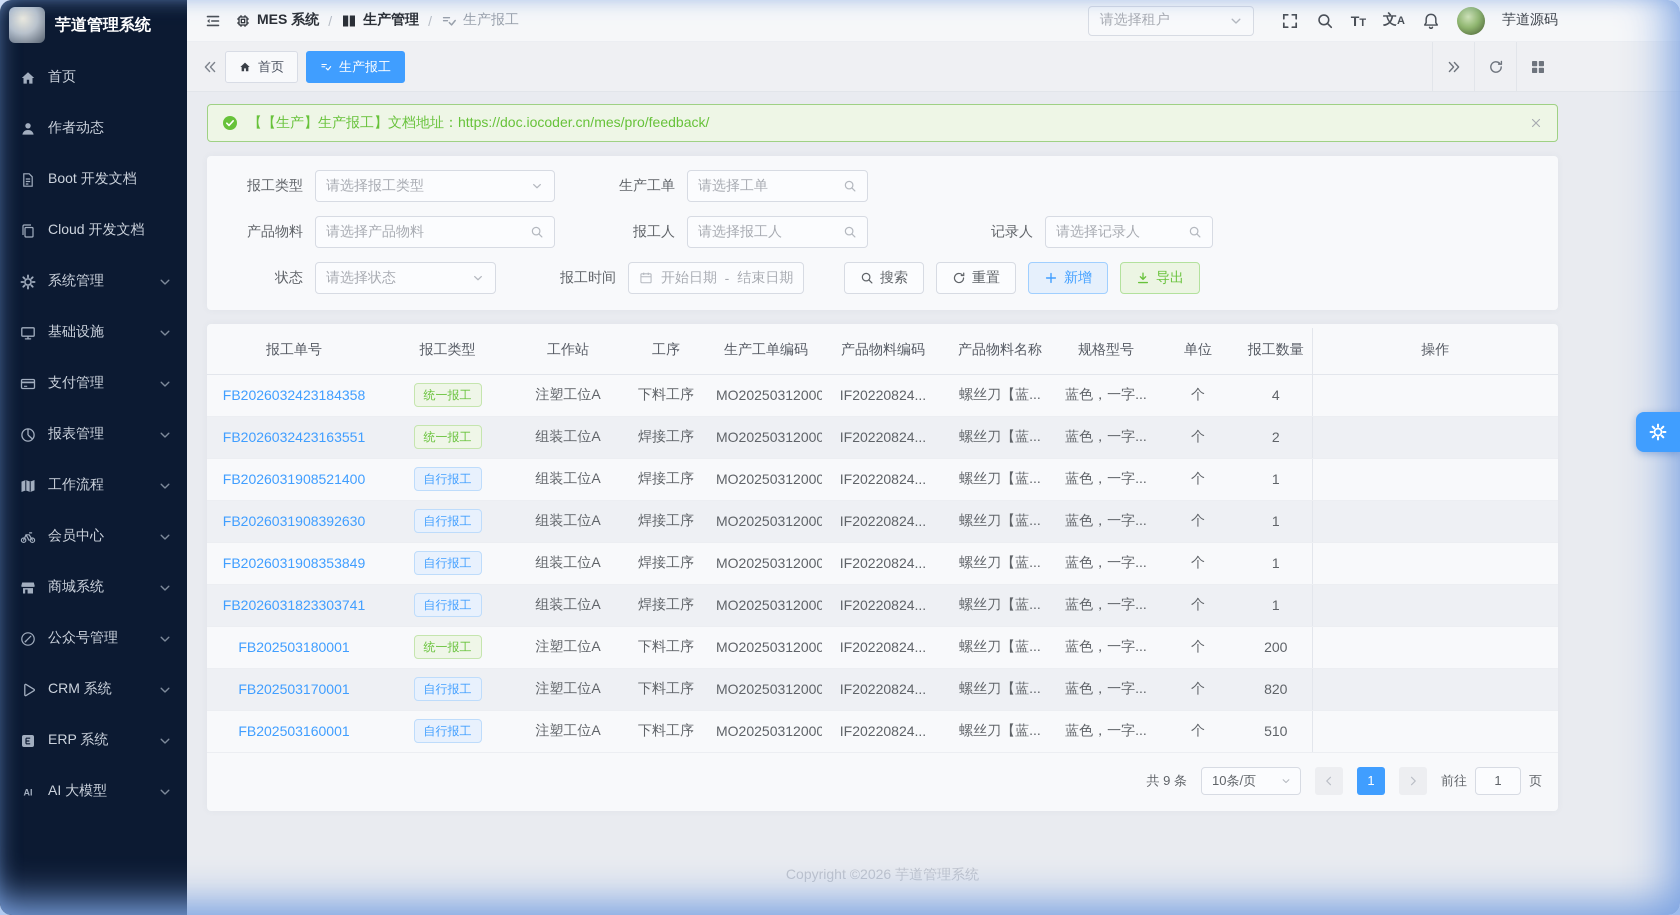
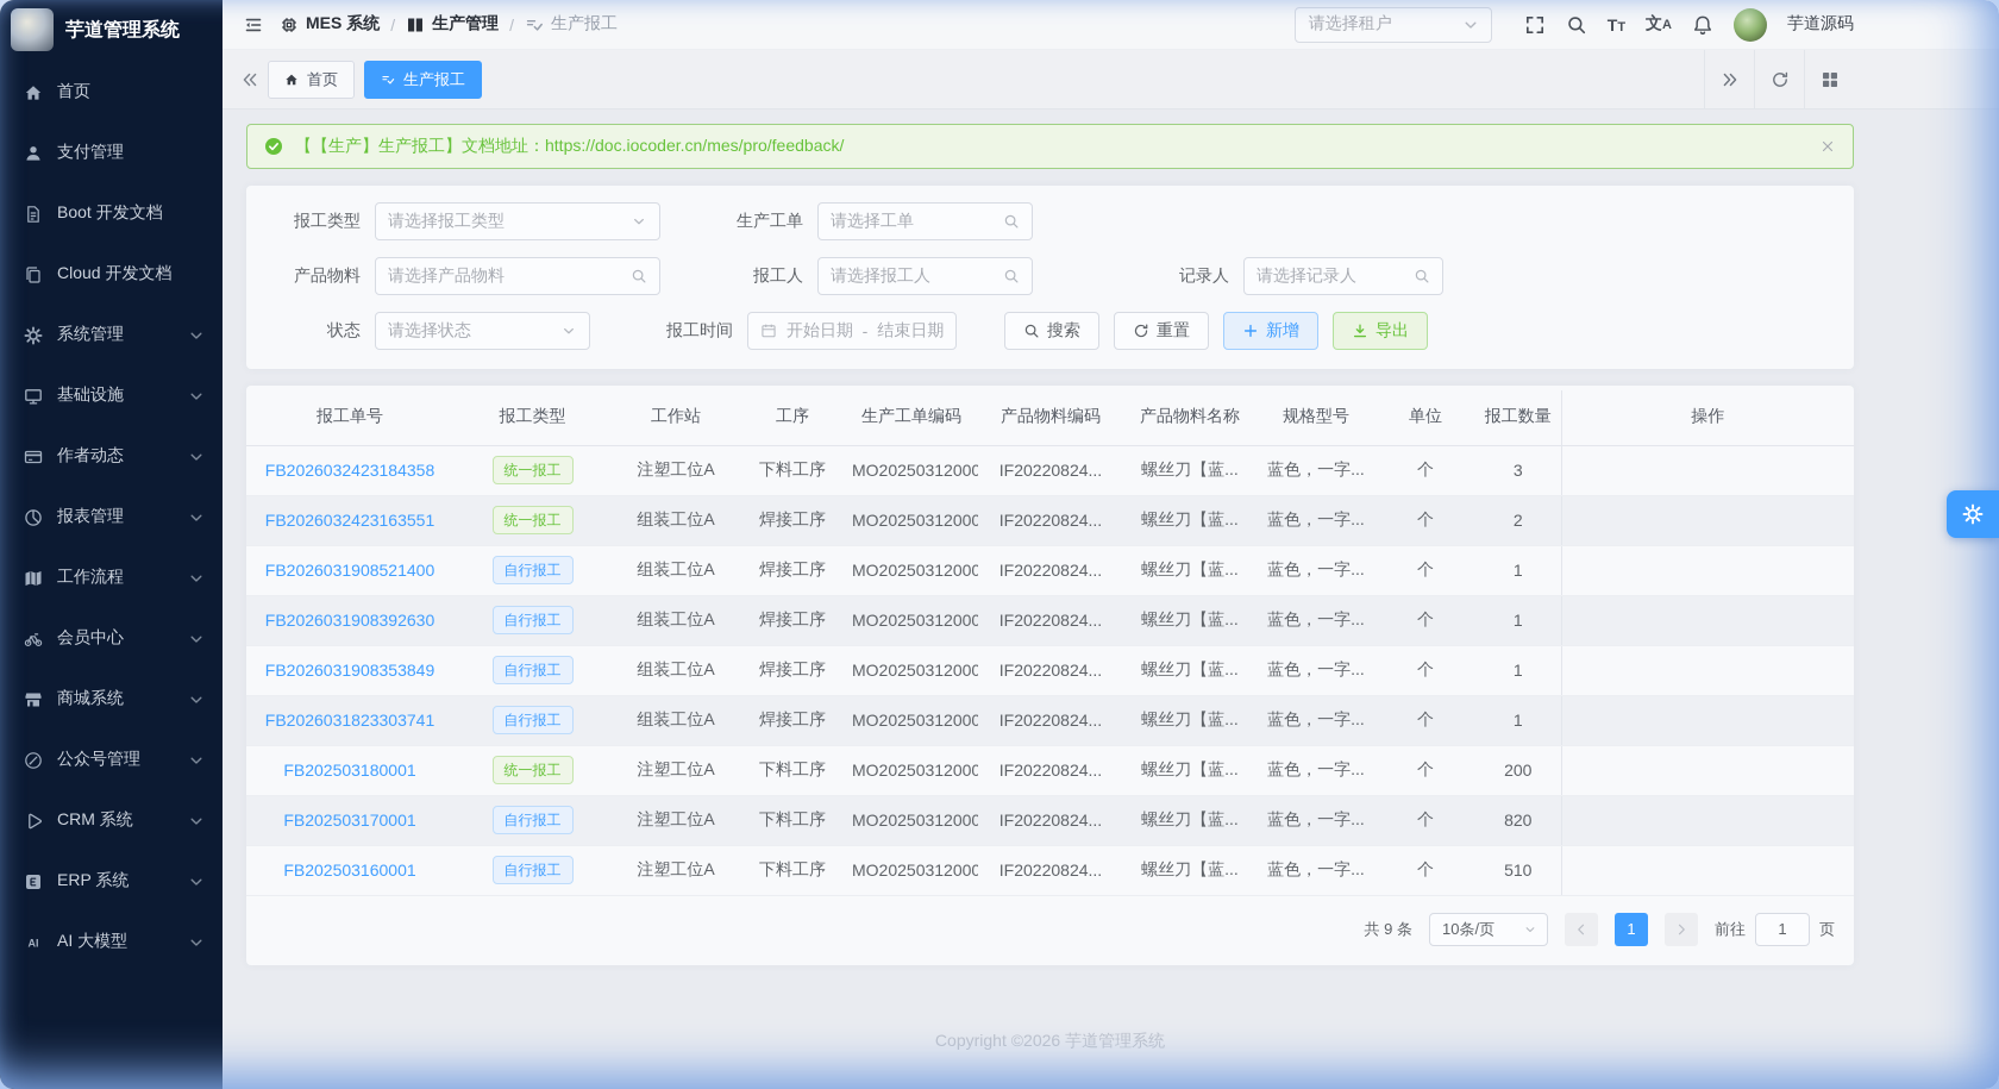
  芋道管理系统
  首页
- 作者动态
+ 支付管理
  Boot 开发文档
  Cloud 开发文档
  系统管理
  基础设施
- 支付管理
+ 作者动态
  报表管理
  工作流程
  会员中心
  商城系统
  公众号管理
  CRM 系统
  ERP 系统
  AI
  AI 大模型
  MES 系统
  /
  生产管理
  /
  生产报工
  请选择租户
  TT
  文A
  芋道源码
  首页
  生产报工
  【【生产】生产报工】文档地址：https://doc.iocoder.cn/mes/pro/feedback/
  报工类型
  请选择报工类型
  生产工单
  请选择工单
  产品物料
  请选择产品物料
  报工人
  请选择报工人
  记录人
  请选择记录人
  状态
  请选择状态
  报工时间
  开始日期
  -
  结束日期
  搜索
  重置
  新增
  导出
  报工单号	报工类型	工作站	工序	生产工单编码	产品物料编码	产品物料名称	规格型号	单位	报工数量	操作
- FB2026032423184358	统一报工	注塑工位A	下料工序	MO20250312000	IF20220824...	螺丝刀【蓝...	蓝色，一字...	个	4
+ FB2026032423184358	统一报工	注塑工位A	下料工序	MO20250312000	IF20220824...	螺丝刀【蓝...	蓝色，一字...	个	3
  FB2026032423163551	统一报工	组装工位A	焊接工序	MO20250312000	IF20220824...	螺丝刀【蓝...	蓝色，一字...	个	2
  FB2026031908521400	自行报工	组装工位A	焊接工序	MO20250312000	IF20220824...	螺丝刀【蓝...	蓝色，一字...	个	1
  FB2026031908392630	自行报工	组装工位A	焊接工序	MO20250312000	IF20220824...	螺丝刀【蓝...	蓝色，一字...	个	1
  FB2026031908353849	自行报工	组装工位A	焊接工序	MO20250312000	IF20220824...	螺丝刀【蓝...	蓝色，一字...	个	1
  FB2026031823303741	自行报工	组装工位A	焊接工序	MO20250312000	IF20220824...	螺丝刀【蓝...	蓝色，一字...	个	1
  FB202503180001	统一报工	注塑工位A	下料工序	MO20250312000	IF20220824...	螺丝刀【蓝...	蓝色，一字...	个	200
  FB202503170001	自行报工	注塑工位A	下料工序	MO20250312000	IF20220824...	螺丝刀【蓝...	蓝色，一字...	个	820
  FB202503160001	自行报工	注塑工位A	下料工序	MO20250312000	IF20220824...	螺丝刀【蓝...	蓝色，一字...	个	510
  共 9 条
  10条/页
  1
  前往
  1
  页
  Copyright ©2026 芋道管理系统
